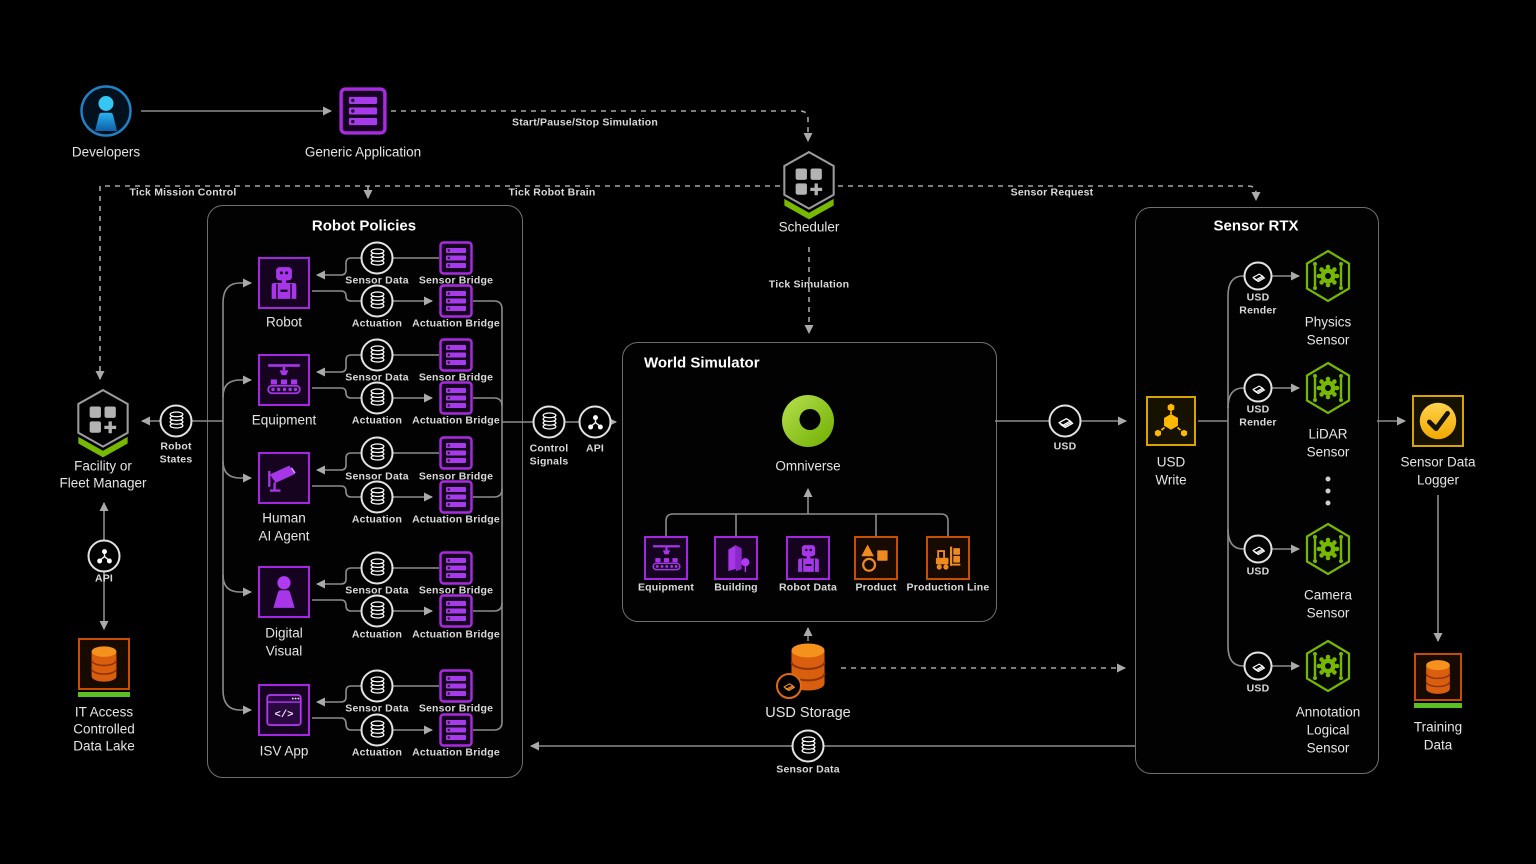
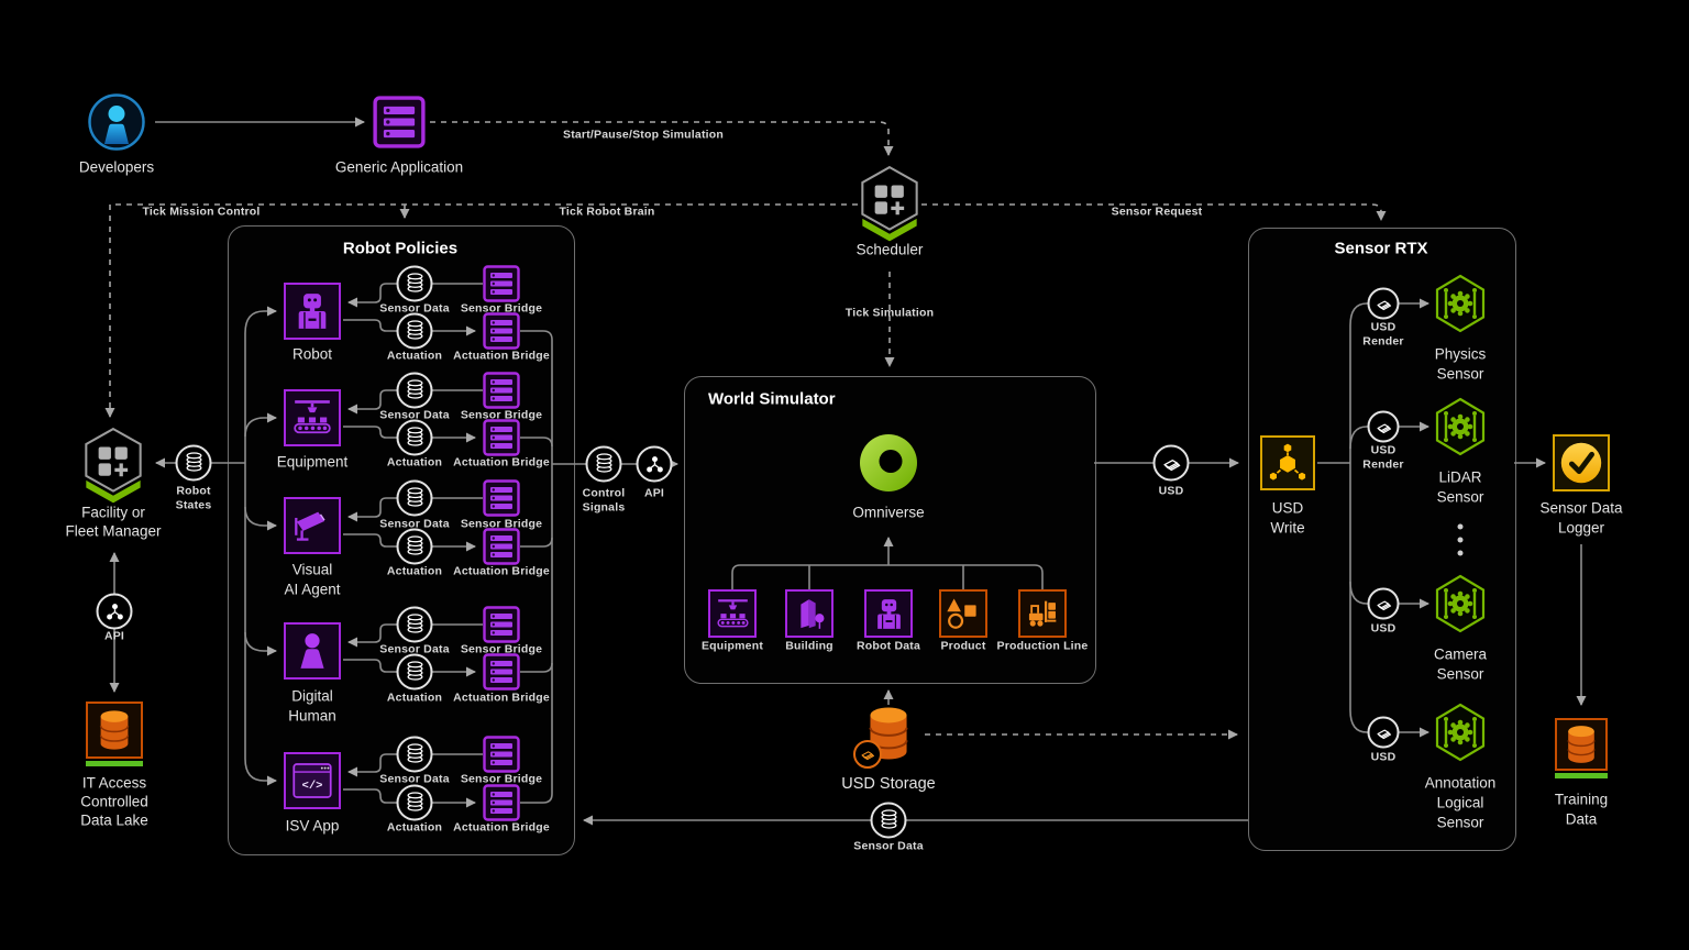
  Developers
  Generic Application
  Start/Pause/Stop Simulation
  Scheduler
  Tick Mission Control
  Tick Robot Brain
  Sensor Request
  Tick Simulation
  Facility or
  Fleet Manager
  Robot
  States
  API
  IT Access
  Controlled
  Data Lake
  Robot Policies
  Robot
  Sensor Data
  Actuation
  Sensor Bridge
  Actuation Bridge
  Equipment
  Sensor Data
  Actuation
  Sensor Bridge
  Actuation Bridge
- Human
+ Visual
  AI Agent
  Sensor Data
  Actuation
  Sensor Bridge
  Actuation Bridge
  Digital
- Visual
+ Human
  Sensor Data
  Actuation
  Sensor Bridge
  Actuation Bridge
  </>
  ISV App
  Sensor Data
  Actuation
  Sensor Bridge
  Actuation Bridge
  Control
  Signals
  API
  World Simulator
  Omniverse
  Equipment
  Building
  Robot Data
  Product
  Production Line
  USD
  USD Storage
  Sensor Data
  Sensor RTX
  USD
  Write
  USD
  Render
  Physics
  Sensor
  USD
  Render
  LiDAR
  Sensor
  USD
  Camera
  Sensor
  USD
  Annotation
  Logical
  Sensor
  Sensor Data
  Logger
  Training
  Data
